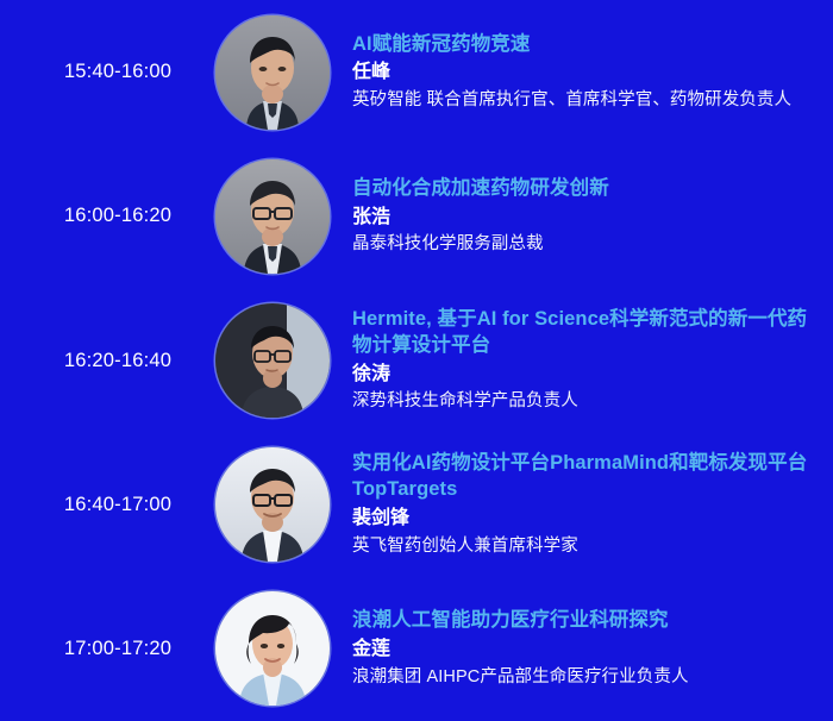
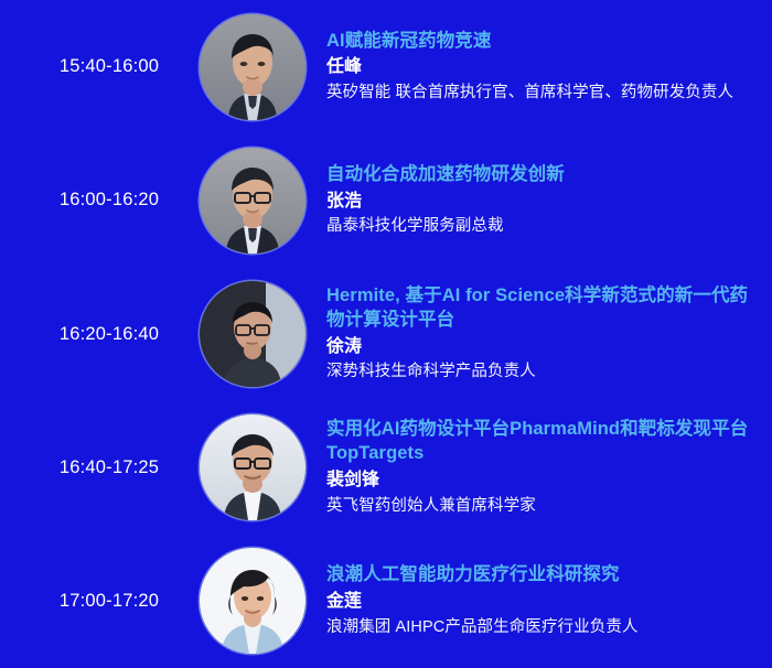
  15:40-16:00
  AI赋能新冠药物竞速
  任峰
  英矽智能 联合首席执行官、首席科学官、药物研发负责人
  16:00-16:20
  自动化合成加速药物研发创新
  张浩
  晶泰科技化学服务副总裁
  16:20-16:40
  Hermite, 基于AI for Science科学新范式的新一代药物计算设计平台
  徐涛
  深势科技生命科学产品负责人
- 16:40-17:00
+ 16:40-17:25
  实用化AI药物设计平台PharmaMind和靶标发现平台TopTargets
  裴剑锋
  英飞智药创始人兼首席科学家
  17:00-17:20
  浪潮人工智能助力医疗行业科研探究
  金莲
  浪潮集团 AIHPC产品部生命医疗行业负责人
